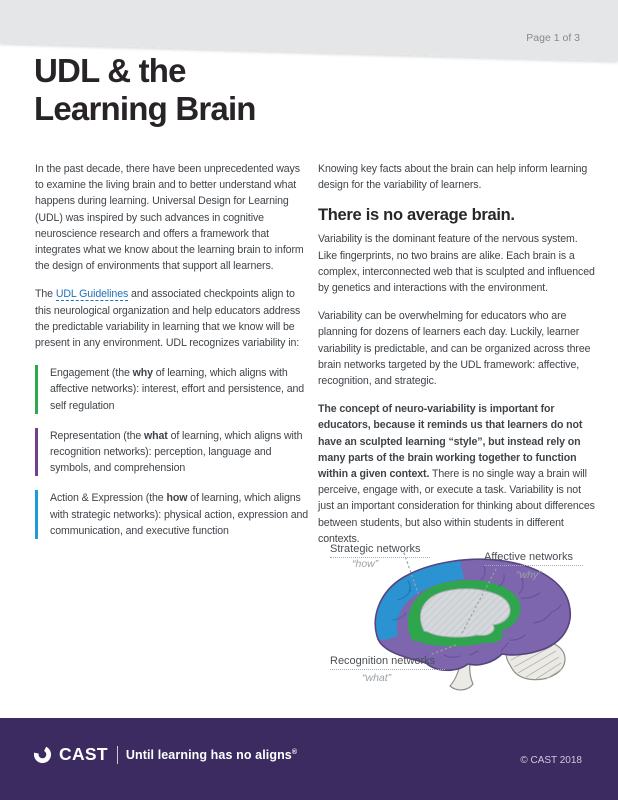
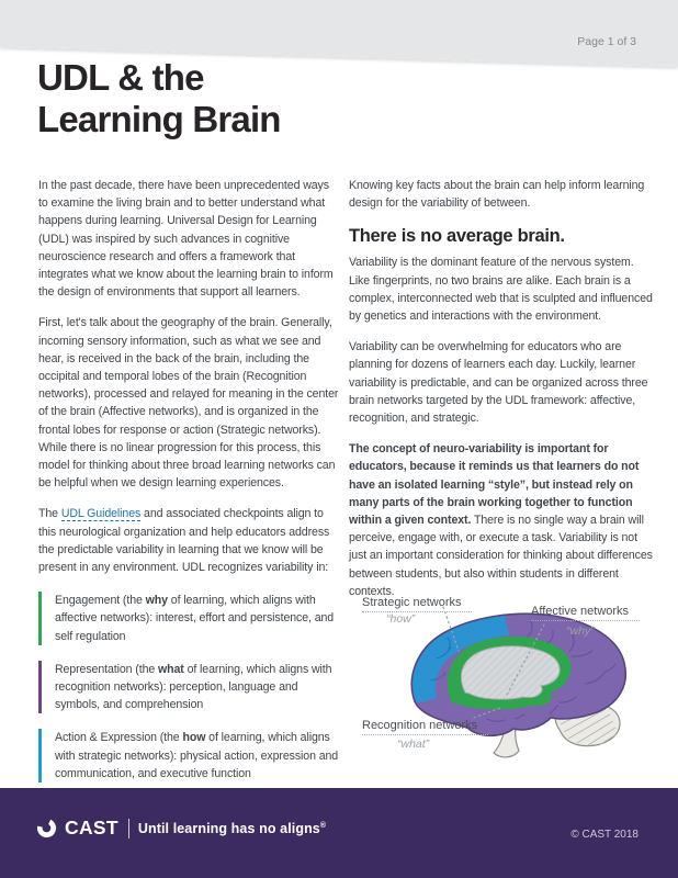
  Page 1 of 3
  UDL & the
  Learning Brain
  In the past decade, there have been unprecedented ways to examine the living brain and to better understand what happens during learning. Universal Design for Learning (UDL) was inspired by such advances in cognitive neuroscience research and offers a framework that integrates what we know about the learning brain to inform the design of environments that support all learners.
+ First, let's talk about the geography of the brain. Generally, incoming sensory information, such as what we see and hear, is received in the back of the brain, including the occipital and temporal lobes of the brain (Recognition networks), processed and relayed for meaning in the center of the brain (Affective networks), and is organized in the frontal lobes for response or action (Strategic networks). While there is no linear progression for this process, this model for thinking about three broad learning networks can be helpful when we design learning experiences.
  The UDL Guidelines and associated checkpoints align to this neurological organization and help educators address the predictable variability in learning that we know will be present in any environment. UDL recognizes variability in:
  Engagement (the why of learning, which aligns with affective networks): interest, effort and persistence, and self regulation
  Representation (the what of learning, which aligns with recognition networks): perception, language and symbols, and comprehension
  Action & Expression (the how of learning, which aligns with strategic networks): physical action, expression and communication, and executive function
- Knowing key facts about the brain can help inform learning design for the variability of learners.
+ Knowing key facts about the brain can help inform learning design for the variability of between.
  There is no average brain.
  Variability is the dominant feature of the nervous system. Like fingerprints, no two brains are alike. Each brain is a complex, interconnected web that is sculpted and influenced by genetics and interactions with the environment.
  Variability can be overwhelming for educators who are planning for dozens of learners each day. Luckily, learner variability is predictable, and can be organized across three brain networks targeted by the UDL framework: affective, recognition, and strategic.
- The concept of neuro-variability is important for educators, because it reminds us that learners do not have an sculpted learning “style”, but instead rely on many parts of the brain working together to function within a given context. There is no single way a brain will perceive, engage with, or execute a task. Variability is not just an important consideration for thinking about differences between students, but also within students in different contexts.
+ The concept of neuro-variability is important for educators, because it reminds us that learners do not have an isolated learning “style”, but instead rely on many parts of the brain working together to function within a given context. There is no single way a brain will perceive, engage with, or execute a task. Variability is not just an important consideration for thinking about differences between students, but also within students in different contexts.
  Strategic networks
  “how”
  Affective networks
  “why”
  Recognition networks
  “what”
  CAST
  Until learning has no aligns
  © CAST 2018
